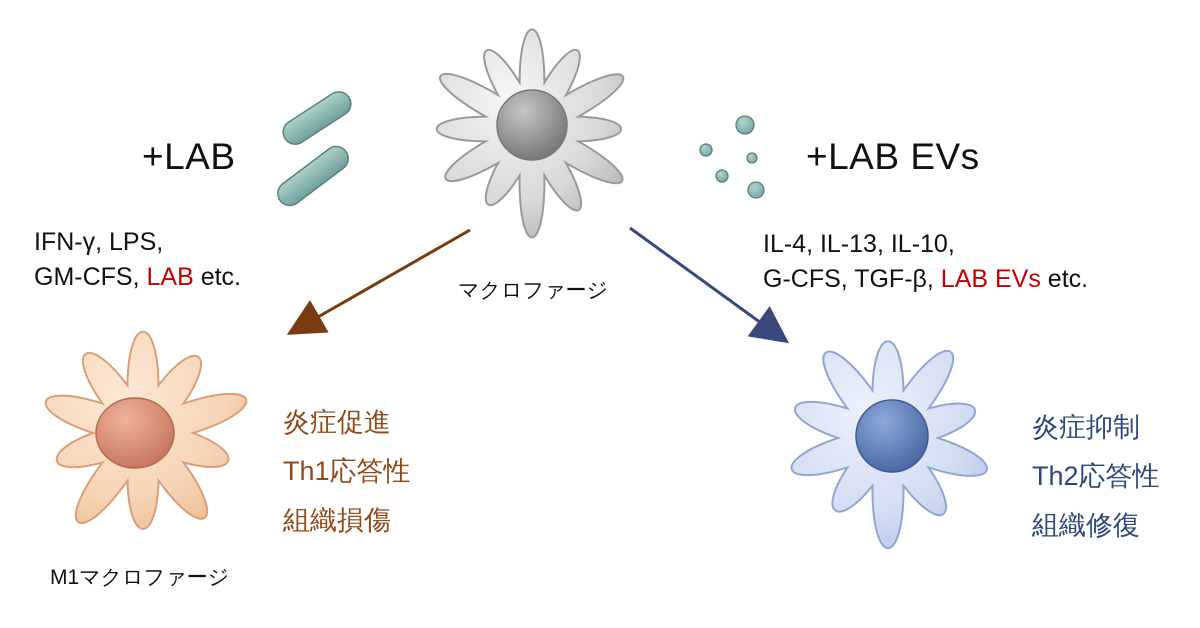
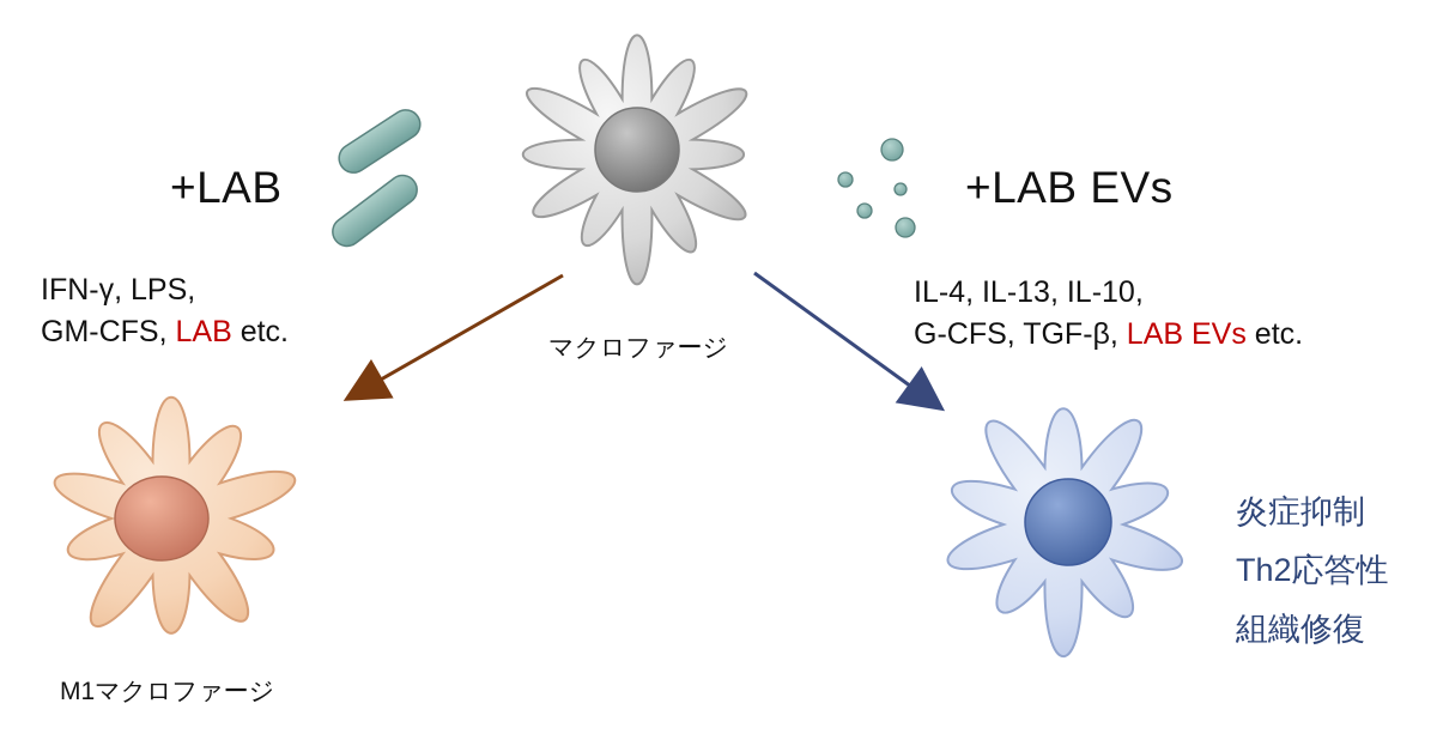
  +LAB
  +LAB EVs
  IFN-γ, LPS,
  GM-CFS, LAB etc.
  IL-4, IL-13, IL-10,
  G-CFS, TGF-β, LAB EVs etc.
  マクロファージ
- 炎症促進
- Th1応答性
- 組織損傷
  炎症抑制
  Th2応答性
  組織修復
  M1マクロファージ
